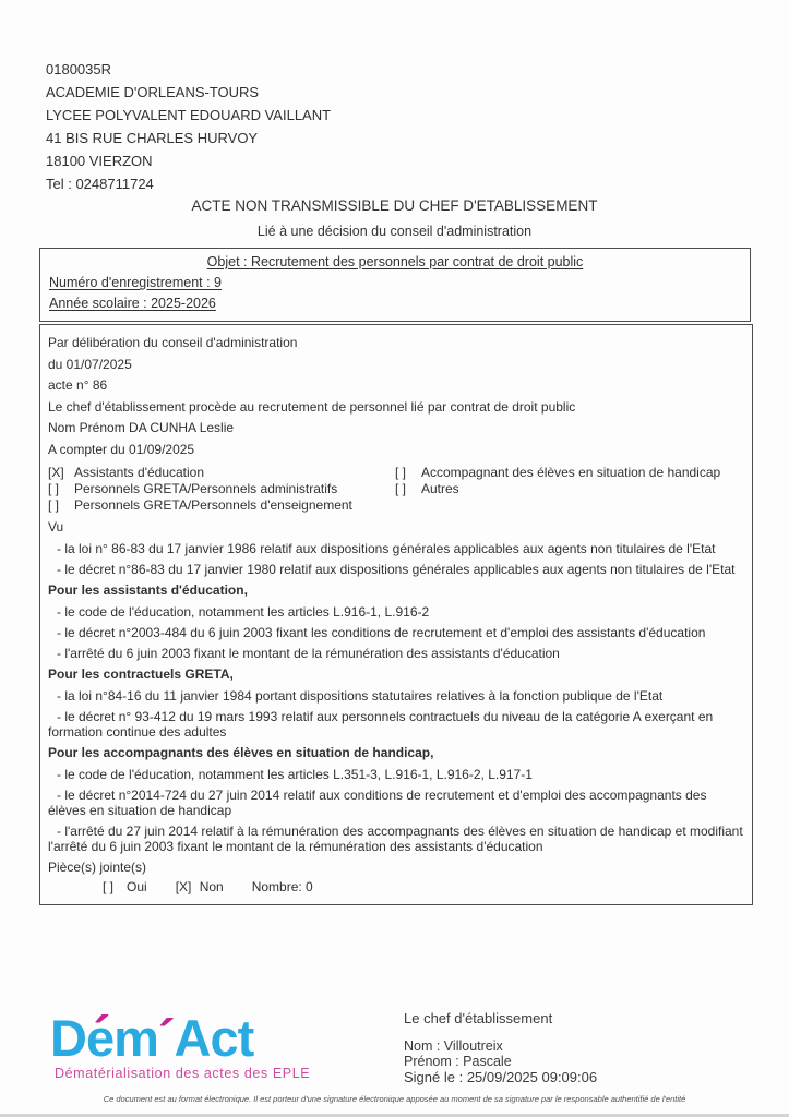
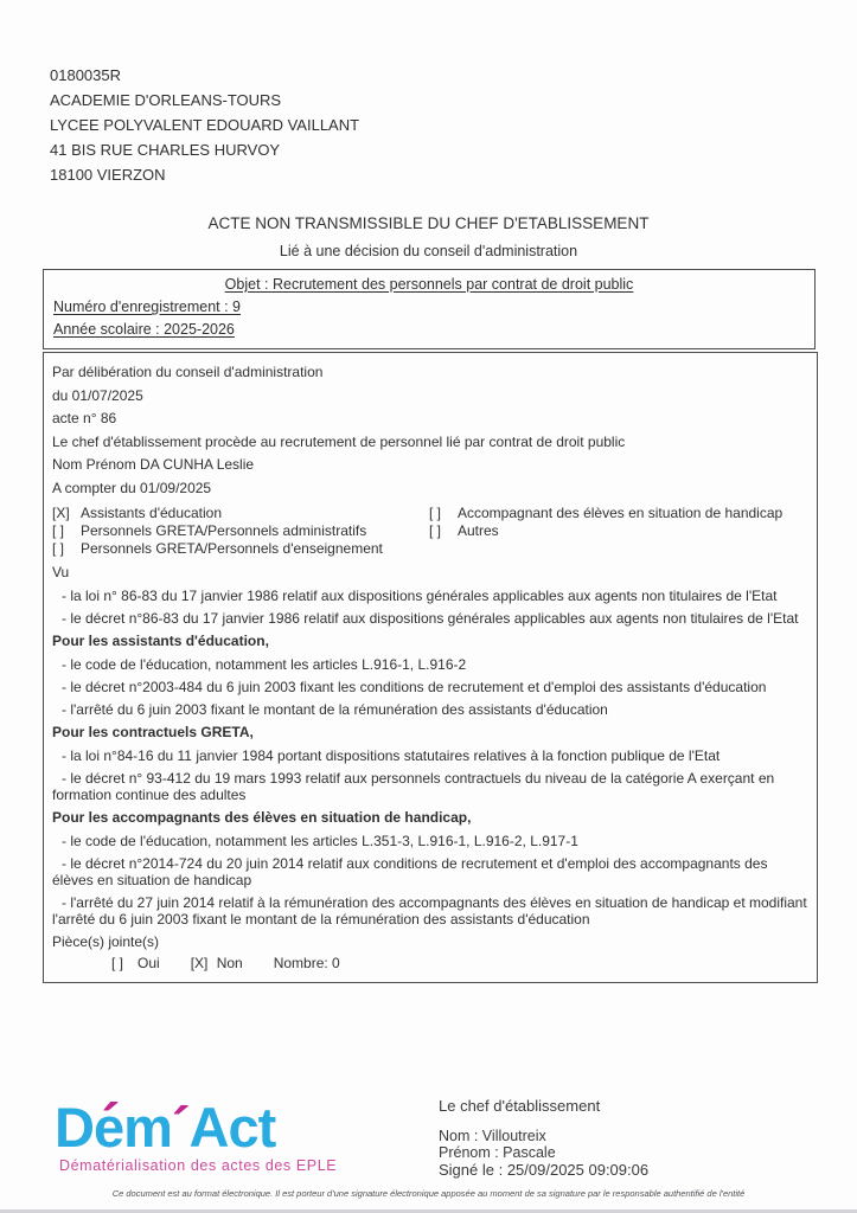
  0180035R
  ACADEMIE D'ORLEANS-TOURS
  LYCEE POLYVALENT EDOUARD VAILLANT
  41 BIS RUE CHARLES HURVOY
  18100 VIERZON
- Tel : 0248711724
  ACTE NON TRANSMISSIBLE DU CHEF D'ETABLISSEMENT
  Lié à une décision du conseil d'administration
  Objet : Recrutement des personnels par contrat de droit public
  Numéro d'enregistrement : 9
  Année scolaire : 2025-2026
  Par délibération du conseil d'administration
  du 01/07/2025
  acte n° 86
  Le chef d'établissement procède au recrutement de personnel lié par contrat de droit public
  Nom Prénom DA CUNHA Leslie
  A compter du 01/09/2025
  [X]
  Assistants d'éducation
  [ ]
  Personnels GRETA/Personnels administratifs
  [ ]
  Personnels GRETA/Personnels d'enseignement
  [ ]
  Accompagnant des élèves en situation de handicap
  [ ]
  Autres
  Vu
  - la loi n° 86-83 du 17 janvier 1986 relatif aux dispositions générales applicables aux agents non titulaires de l'Etat
- - le décret n°86-83 du 17 janvier 1980 relatif aux dispositions générales applicables aux agents non titulaires de l'Etat
+ - le décret n°86-83 du 17 janvier 1986 relatif aux dispositions générales applicables aux agents non titulaires de l'Etat
  Pour les assistants d'éducation,
  - le code de l'éducation, notamment les articles L.916-1, L.916-2
  - le décret n°2003-484 du 6 juin 2003 fixant les conditions de recrutement et d'emploi des assistants d'éducation
  - l'arrêté du 6 juin 2003 fixant le montant de la rémunération des assistants d'éducation
  Pour les contractuels GRETA,
  - la loi n°84-16 du 11 janvier 1984 portant dispositions statutaires relatives à la fonction publique de l'Etat
  - le décret n° 93-412 du 19 mars 1993 relatif aux personnels contractuels du niveau de la catégorie A exerçant en formation continue des adultes
  Pour les accompagnants des élèves en situation de handicap,
  - le code de l'éducation, notamment les articles L.351-3, L.916-1, L.916-2, L.917-1
- - le décret n°2014-724 du 27 juin 2014 relatif aux conditions de recrutement et d'emploi des accompagnants des élèves en situation de handicap
+ - le décret n°2014-724 du 20 juin 2014 relatif aux conditions de recrutement et d'emploi des accompagnants des élèves en situation de handicap
  - l'arrêté du 27 juin 2014 relatif à la rémunération des accompagnants des élèves en situation de handicap et modifiant l'arrêté du 6 juin 2003 fixant le montant de la rémunération des assistants d'éducation
  Pièce(s) jointe(s)
  [ ]
  Oui
  [X]
  Non
  Nombre: 0
  De
  ´
  m´Act
  Dématérialisation des actes des EPLE
  Le chef d'établissement
  Nom : Villoutreix
  Prénom : Pascale
  Signé le : 25/09/2025 09:09:06
  Ce document est au format électronique. Il est porteur d'une signature électronique apposée au moment de sa signature par le responsable authentifié de l'entité
